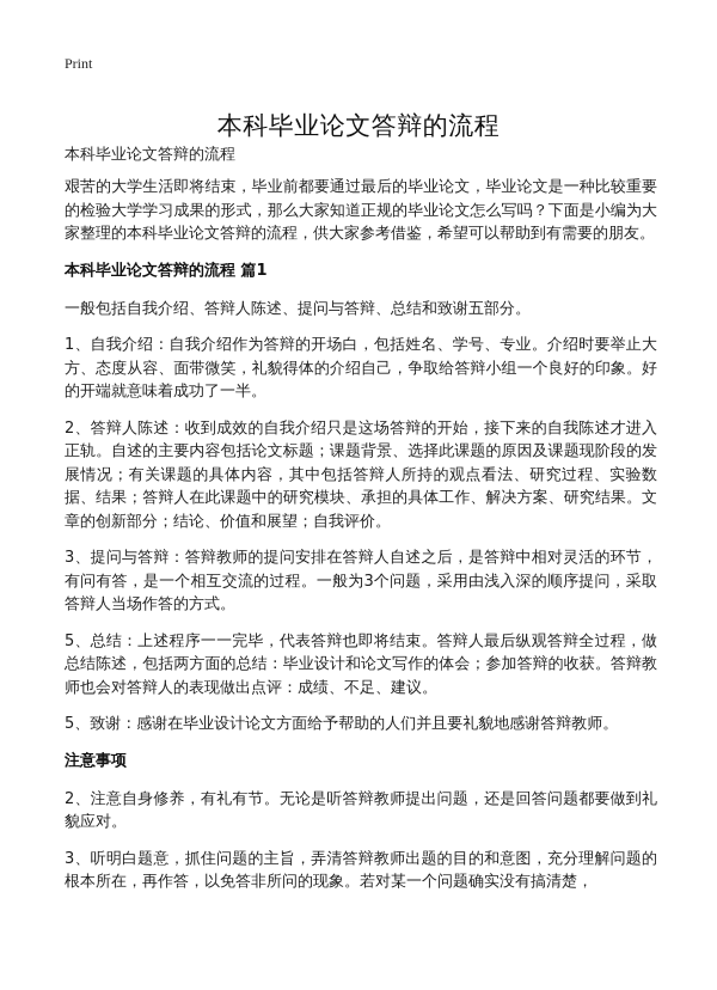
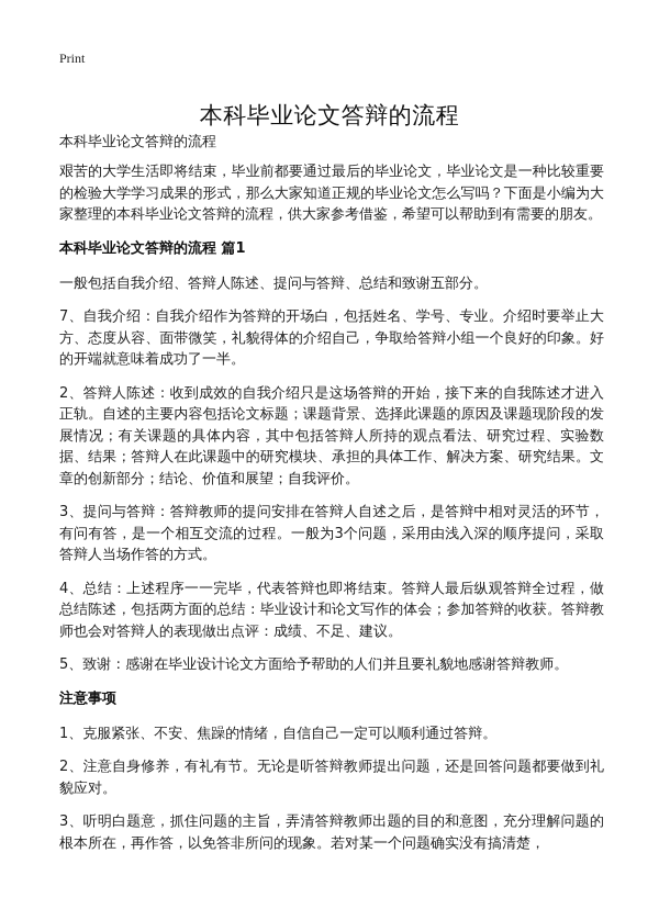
  Print
  本科毕业论文答辩的流程
  本科毕业论文答辩的流程
  艰苦的大学生活即将结束，毕业前都要通过最后的毕业论文，毕业论文是一种比较重要的检验大学学习成果的形式，那么大家知道正规的毕业论文怎么写吗？下面是小编为大家整理的本科毕业论文答辩的流程，供大家参考借鉴，希望可以帮助到有需要的朋友。
  本科毕业论文答辩的流程 篇1
  一般包括自我介绍、答辩人陈述、提问与答辩、总结和致谢五部分。
- 1、自我介绍：自我介绍作为答辩的开场白，包括姓名、学号、专业。介绍时要举止大方、态度从容、面带微笑，礼貌得体的介绍自己，争取给答辩小组一个良好的印象。好的开端就意味着成功了一半。
+ 7、自我介绍：自我介绍作为答辩的开场白，包括姓名、学号、专业。介绍时要举止大方、态度从容、面带微笑，礼貌得体的介绍自己，争取给答辩小组一个良好的印象。好的开端就意味着成功了一半。
  2、答辩人陈述：收到成效的自我介绍只是这场答辩的开始，接下来的自我陈述才进入正轨。自述的主要内容包括论文标题；课题背景、选择此课题的原因及课题现阶段的发展情况；有关课题的具体内容，其中包括答辩人所持的观点看法、研究过程、实验数据、结果；答辩人在此课题中的研究模块、承担的具体工作、解决方案、研究结果。文章的创新部分；结论、价值和展望；自我评价。
  3、提问与答辩：答辩教师的提问安排在答辩人自述之后，是答辩中相对灵活的环节，有问有答，是一个相互交流的过程。一般为3个问题，采用由浅入深的顺序提问，采取答辩人当场作答的方式。
- 5、总结：上述程序一一完毕，代表答辩也即将结束。答辩人最后纵观答辩全过程，做总结陈述，包括两方面的总结：毕业设计和论文写作的体会；参加答辩的收获。答辩教师也会对答辩人的表现做出点评：成绩、不足、建议。
+ 4、总结：上述程序一一完毕，代表答辩也即将结束。答辩人最后纵观答辩全过程，做总结陈述，包括两方面的总结：毕业设计和论文写作的体会；参加答辩的收获。答辩教师也会对答辩人的表现做出点评：成绩、不足、建议。
  5、致谢：感谢在毕业设计论文方面给予帮助的人们并且要礼貌地感谢答辩教师。
  注意事项
+ 1、克服紧张、不安、焦躁的情绪，自信自己一定可以顺利通过答辩。
  2、注意自身修养，有礼有节。无论是听答辩教师提出问题，还是回答问题都要做到礼貌应对。
  3、听明白题意，抓住问题的主旨，弄清答辩教师出题的目的和意图，充分理解问题的根本所在，再作答，以免答非所问的现象。若对某一个问题确实没有搞清楚，
